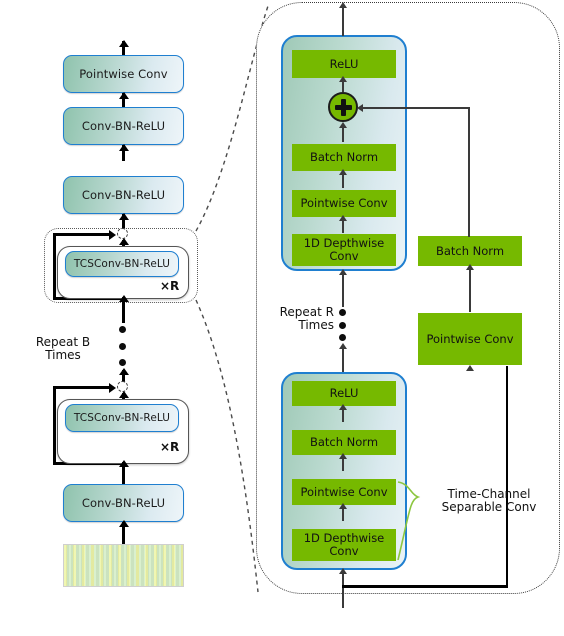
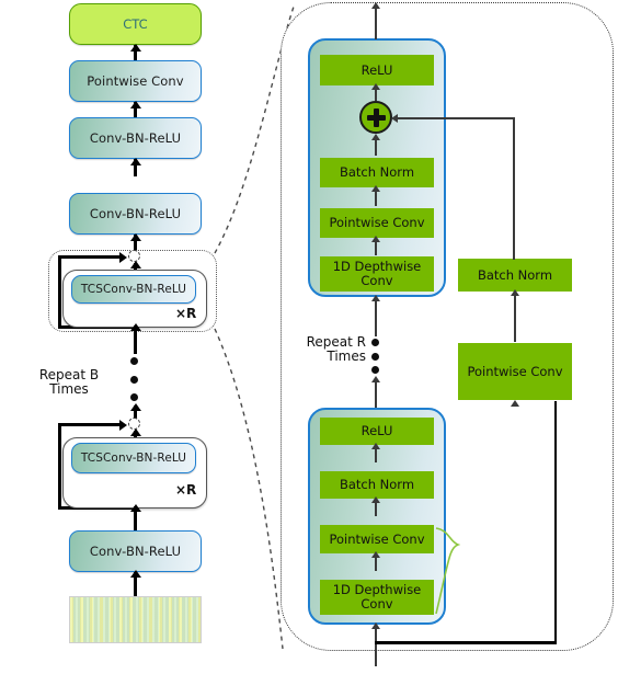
+ CTC
  Pointwise Conv
  Conv-BN-ReLU
  Conv-BN-ReLU
  TCSConv-BN-ReLU
  ×R
  Repeat B
  Times
  TCSConv-BN-ReLU
  ×R
  Conv-BN-ReLU
  ReLU
  Batch Norm
  Pointwise Conv
  1D Depthwise
  Conv
  Repeat R
  Times
  ReLU
  Batch Norm
  Pointwise Conv
  1D Depthwise
  Conv
  Batch Norm
  Pointwise Conv
- Time-Channel
- Separable Conv
